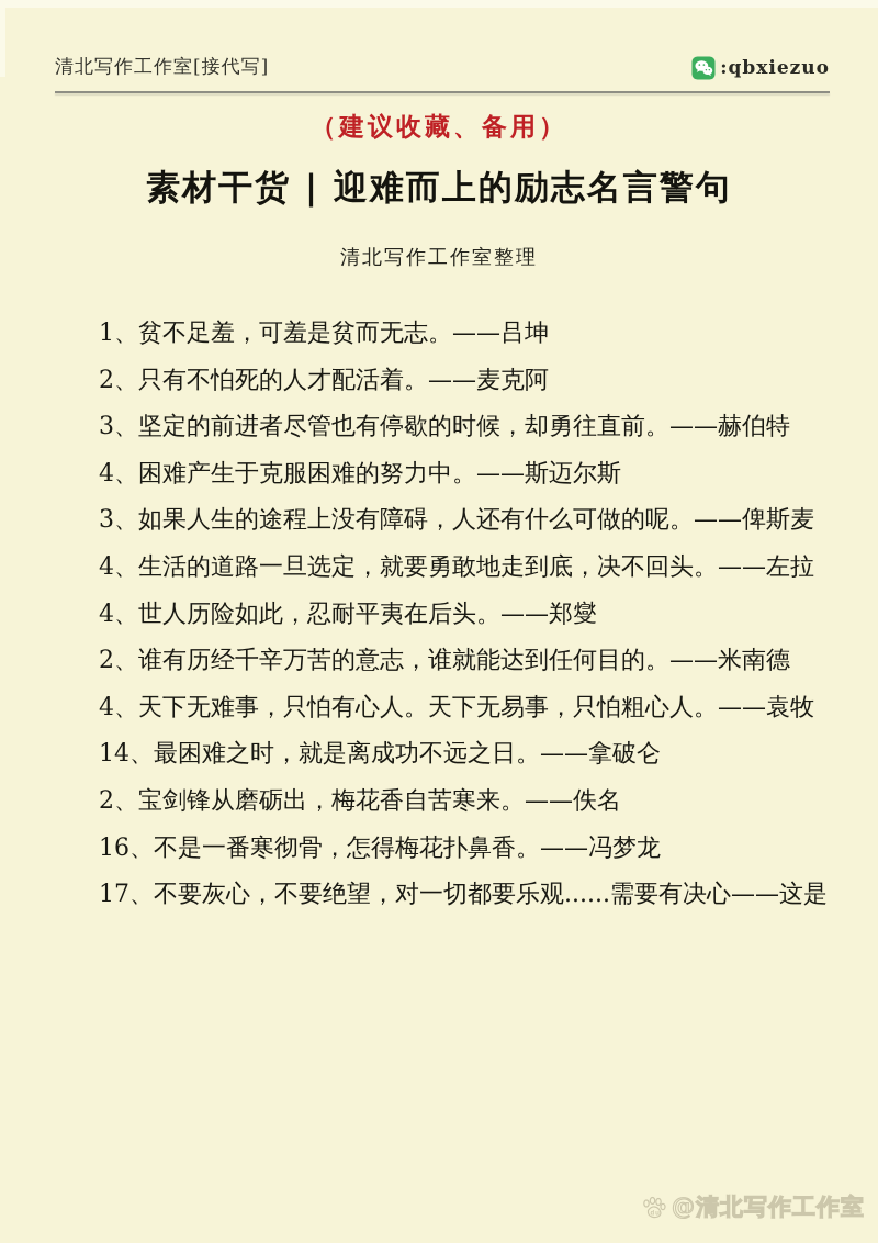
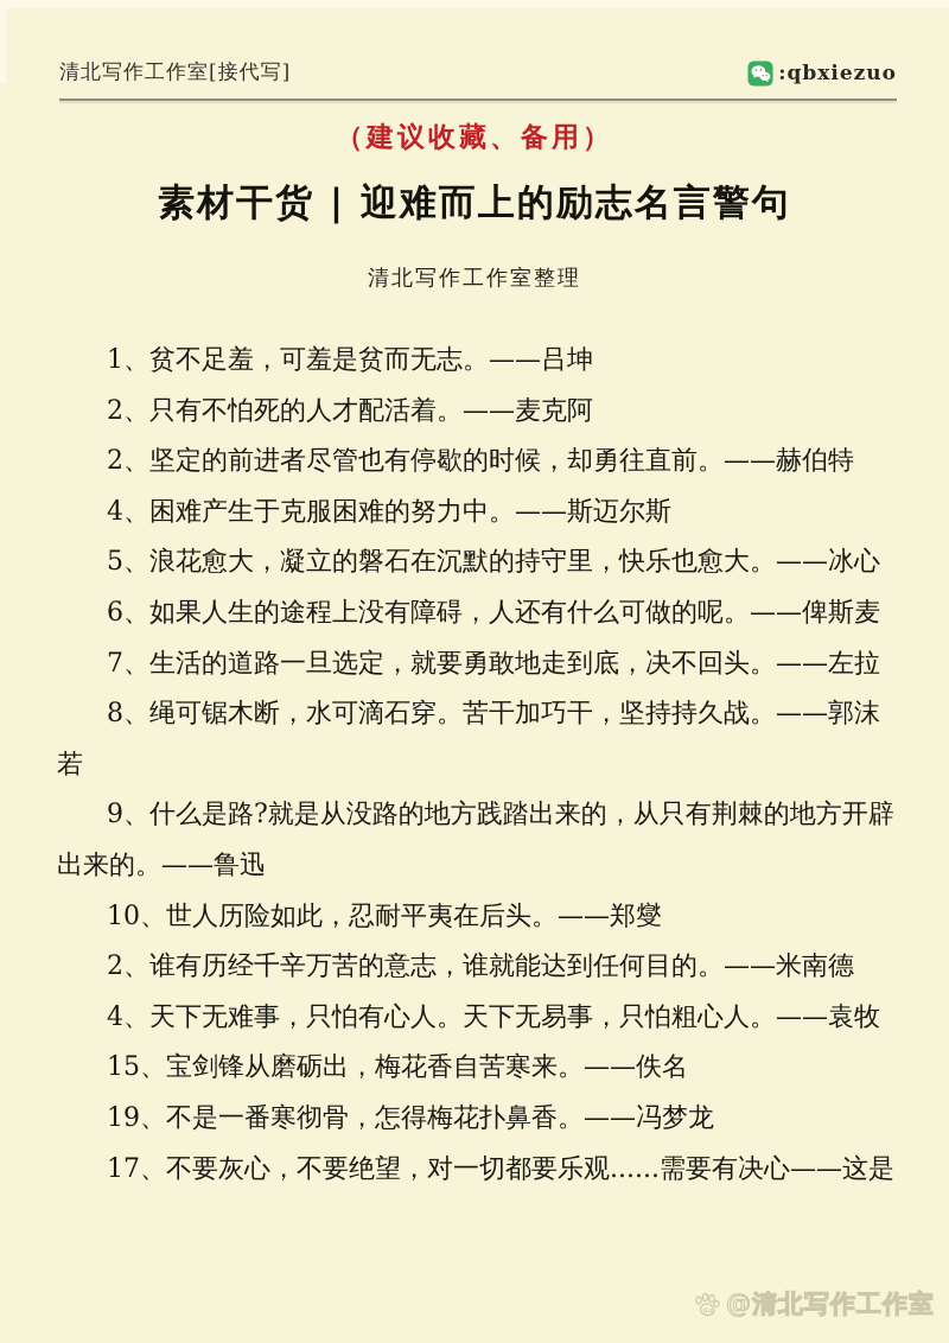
  清北写作工作室[接代写]
  :qbxiezuo
  （建议收藏、备用）
  素材干货 | 迎难而上的励志名言警句
  清北写作工作室整理
  1、贫不足羞，可羞是贫而无志。——吕坤
  2、只有不怕死的人才配活着。——麦克阿
- 3、坚定的前进者尽管也有停歇的时候，却勇往直前。——赫伯特
+ 2、坚定的前进者尽管也有停歇的时候，却勇往直前。——赫伯特
  4、困难产生于克服困难的努力中。——斯迈尔斯
+ 5、浪花愈大，凝立的磐石在沉默的持守里，快乐也愈大。——冰心
- 3、如果人生的途程上没有障碍，人还有什么可做的呢。——俾斯麦
+ 6、如果人生的途程上没有障碍，人还有什么可做的呢。——俾斯麦
- 4、生活的道路一旦选定，就要勇敢地走到底，决不回头。——左拉
+ 7、生活的道路一旦选定，就要勇敢地走到底，决不回头。——左拉
+ 8、绳可锯木断，水可滴石穿。苦干加巧干，坚持持久战。——郭沫若
+ 9、什么是路?就是从没路的地方践踏出来的，从只有荆棘的地方开辟出来的。——鲁迅
- 4、世人历险如此，忍耐平夷在后头。——郑燮
+ 10、世人历险如此，忍耐平夷在后头。——郑燮
  2、谁有历经千辛万苦的意志，谁就能达到任何目的。——米南德
  4、天下无难事，只怕有心人。天下无易事，只怕粗心人。——袁牧
- 14、最困难之时，就是离成功不远之日。——拿破仑
- 2、宝剑锋从磨砺出，梅花香自苦寒来。——佚名
+ 15、宝剑锋从磨砺出，梅花香自苦寒来。——佚名
- 16、不是一番寒彻骨，怎得梅花扑鼻香。——冯梦龙
+ 19、不是一番寒彻骨，怎得梅花扑鼻香。——冯梦龙
  17、不要灰心，不要绝望，对一切都要乐观......需要有决心——这是
  @清北写作工作室
